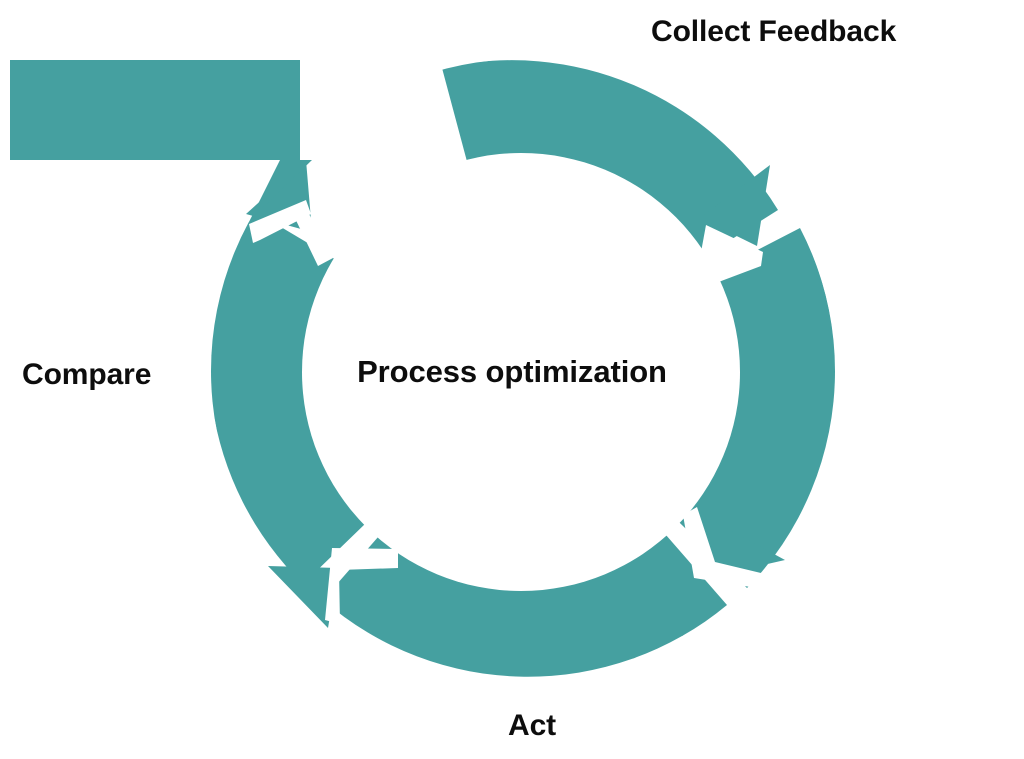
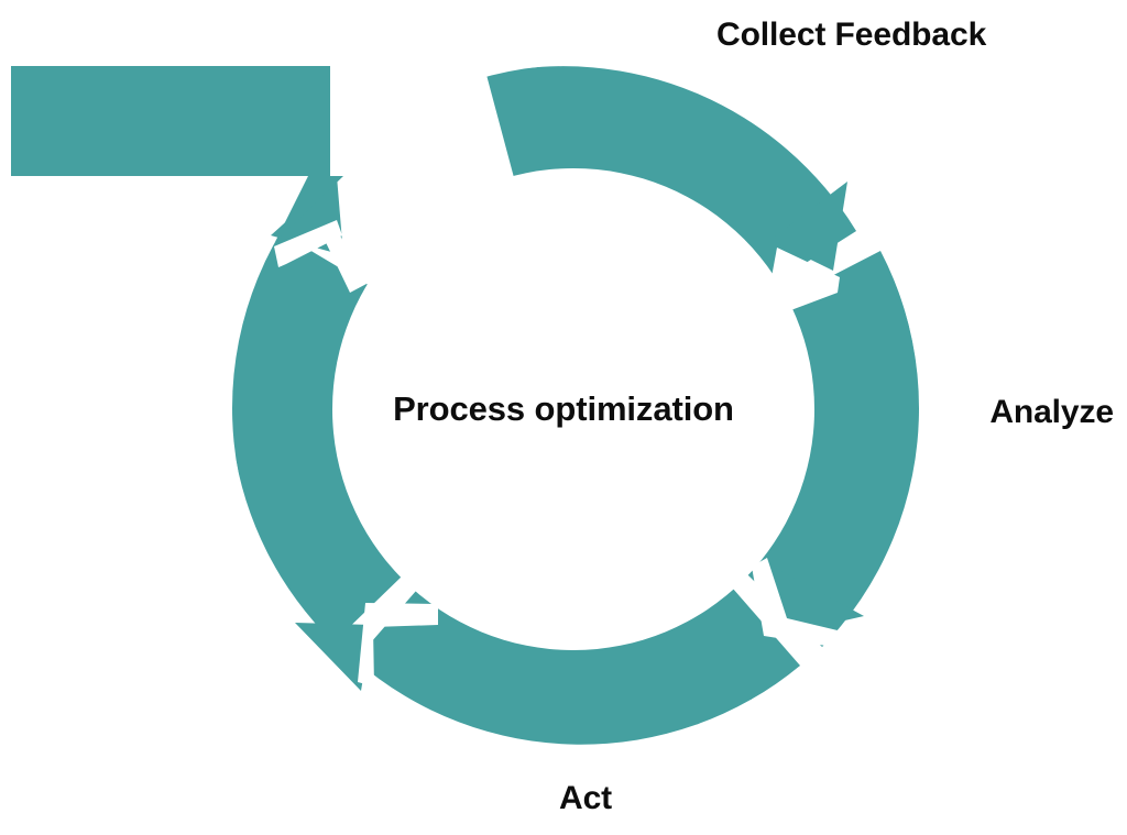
  Collect Feedback
+ Analyze
  Act
- Compare
  Process optimization
